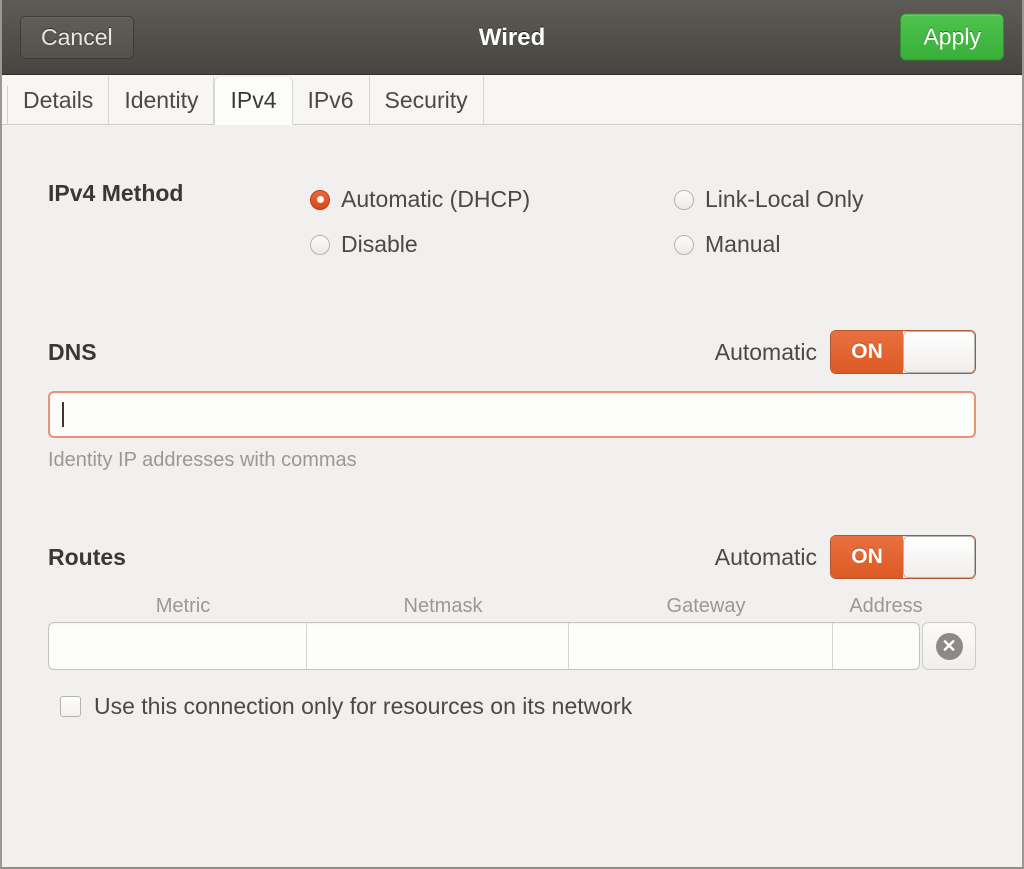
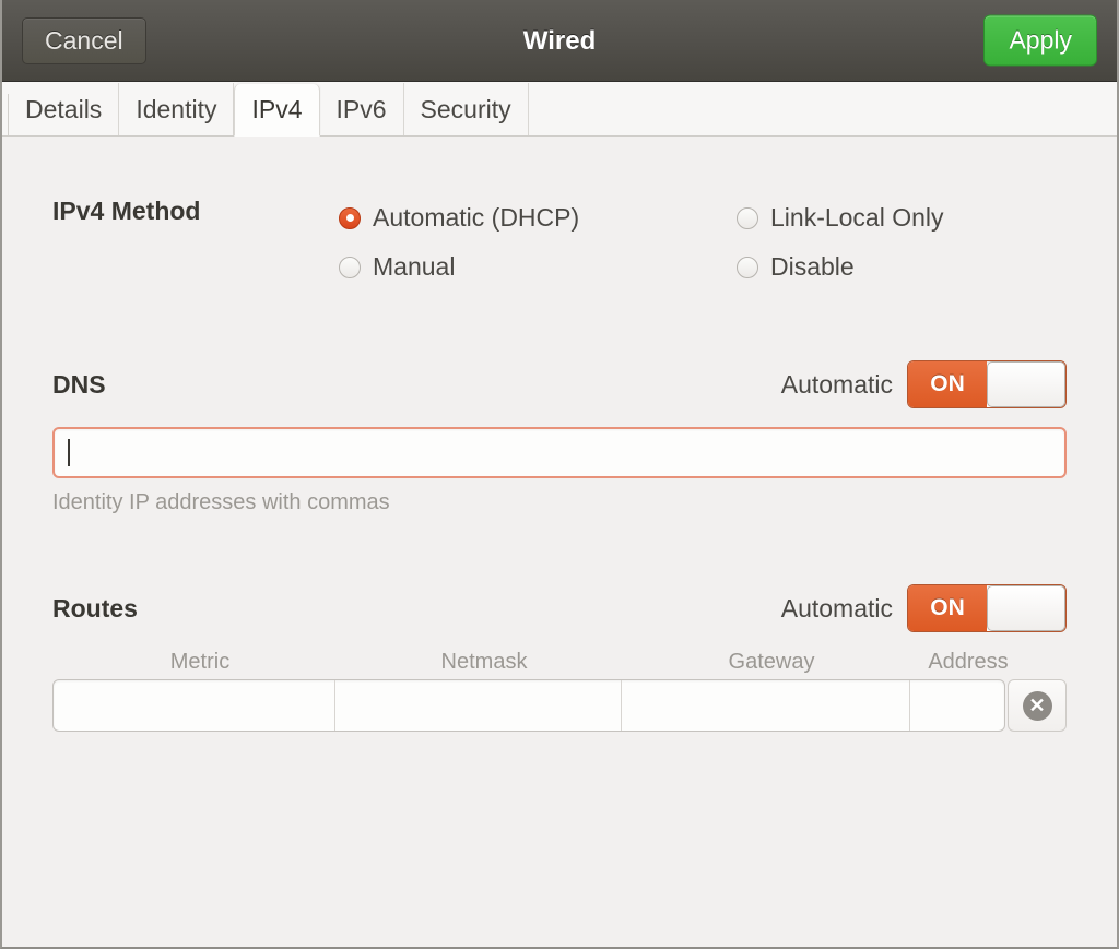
  Cancel
  Wired
  Apply
  Details
  Identity
  IPv4
  IPv6
  Security
  IPv4 Method
  Automatic (DHCP)
- Disable
+ Manual
  Link-Local Only
- Manual
+ Disable
  DNS
  Automatic
  ON
  Identity IP addresses with commas
  Routes
  Automatic
  ON
  Metric
  Netmask
  Gateway
  Address
  ✕
- Use this connection only for resources on its network
